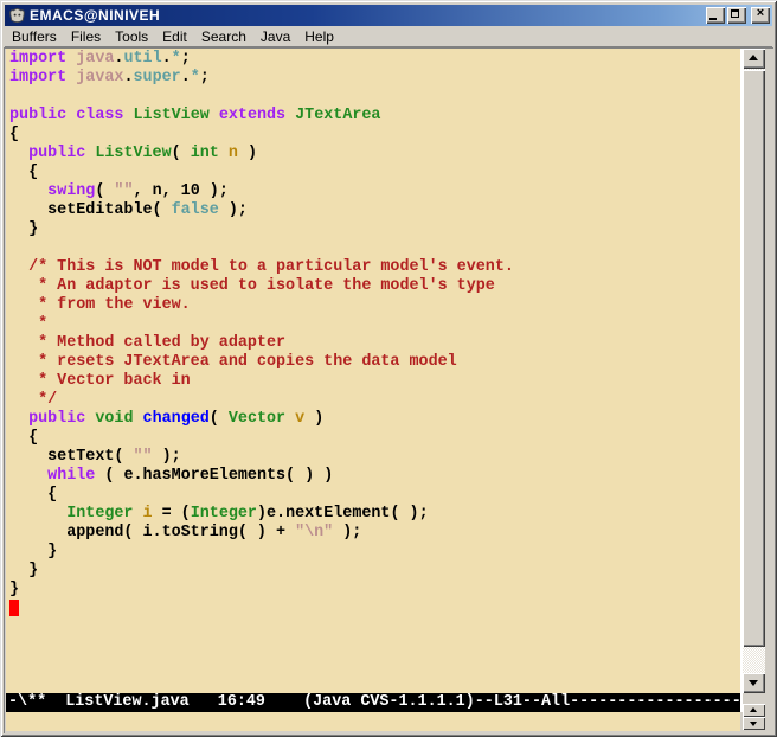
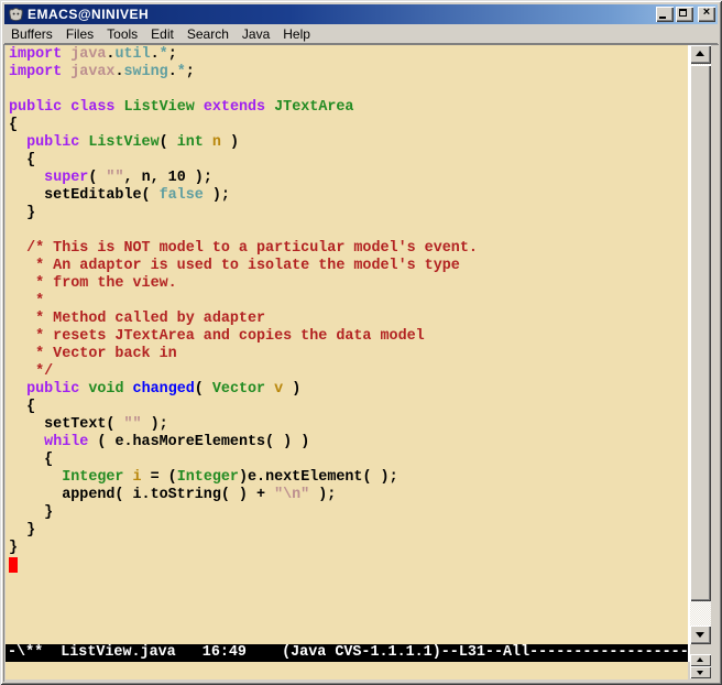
  EMACS@NINIVEH
  ×
  Buffers
  Files
  Tools
  Edit
  Search
  Java
  Help
  import java.util.*;
- import javax.super.*;
+ import javax.swing.*;
  public class ListView extends JTextArea
  {
  public ListView( int n )
  {
- swing( "", n, 10 );
+ super( "", n, 10 );
  setEditable( false );
  }
  /* This is NOT model to a particular model's event.
  * An adaptor is used to isolate the model's type
  * from the view.
  *
  * Method called by adapter
  * resets JTextArea and copies the data model
  * Vector back in
  */
  public void changed( Vector v )
  {
  setText( "" );
  while ( e.hasMoreElements( ) )
  {
  Integer i = (Integer)e.nextElement( );
  append( i.toString( ) + "\n" );
  }
  }
  }
  -\** ListView.java 16:49 (Java CVS-1.1.1.1)--L31--All------------------
